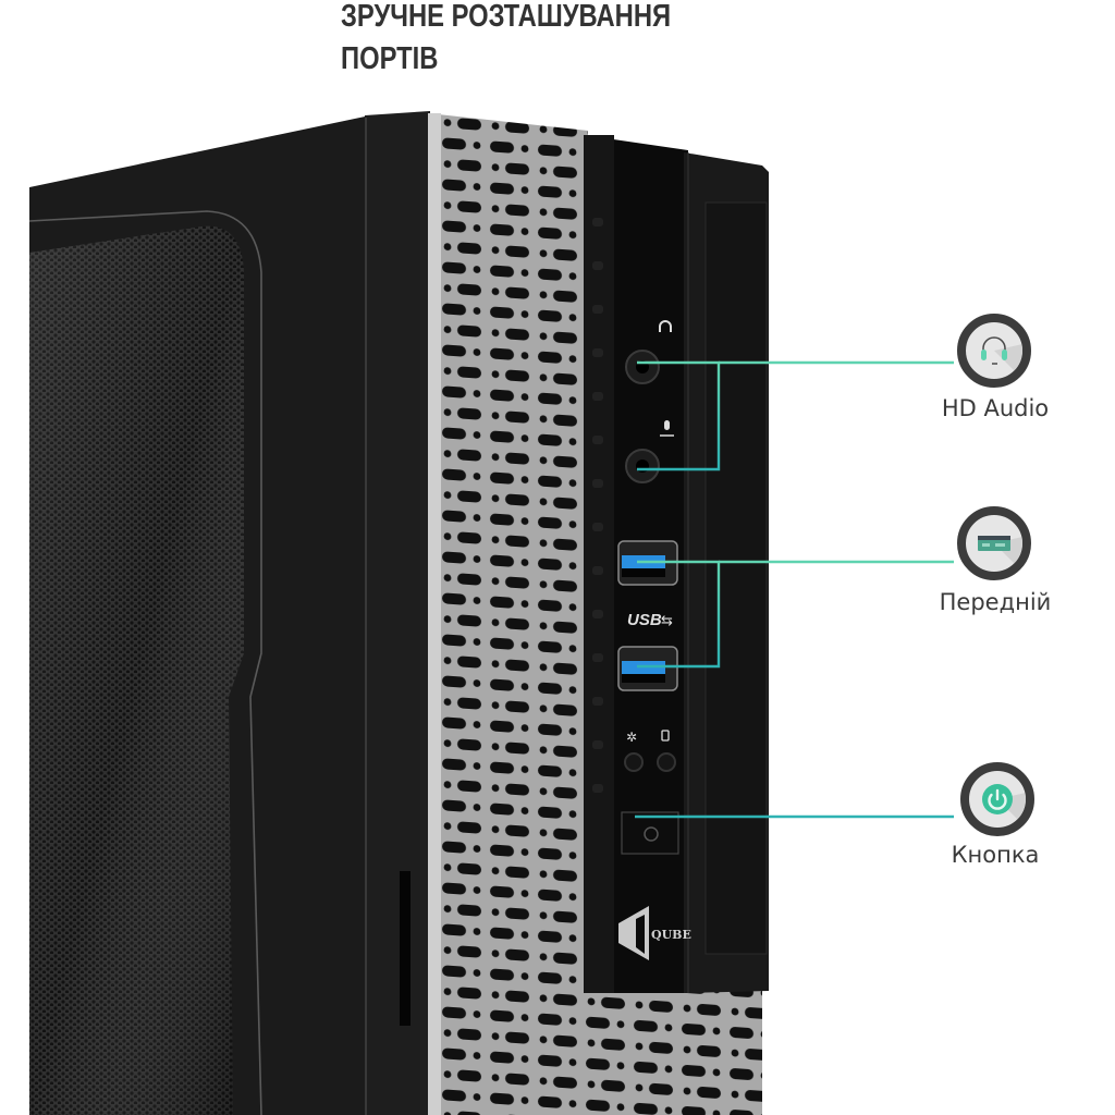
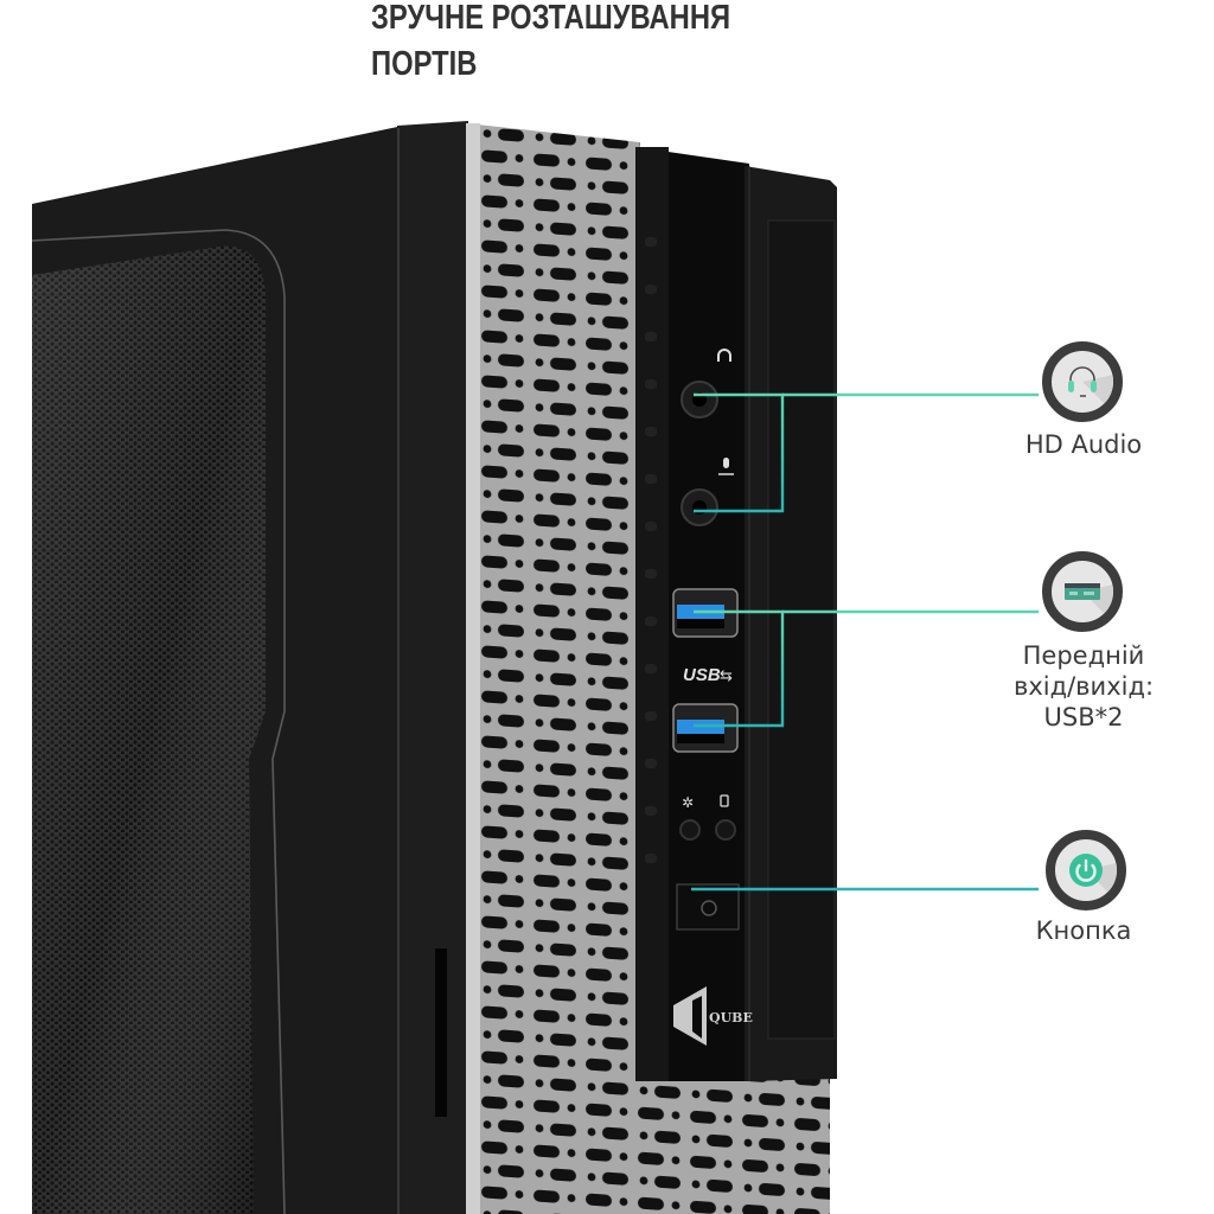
  USB
  ⇆
  ✲
  QUBE
  ЗРУЧНЕ РОЗТАШУВАННЯ
  ПОРТІВ
  HD Audio
  Передній
+ вхід/вихід:
+ USB*2
  Кнопка
